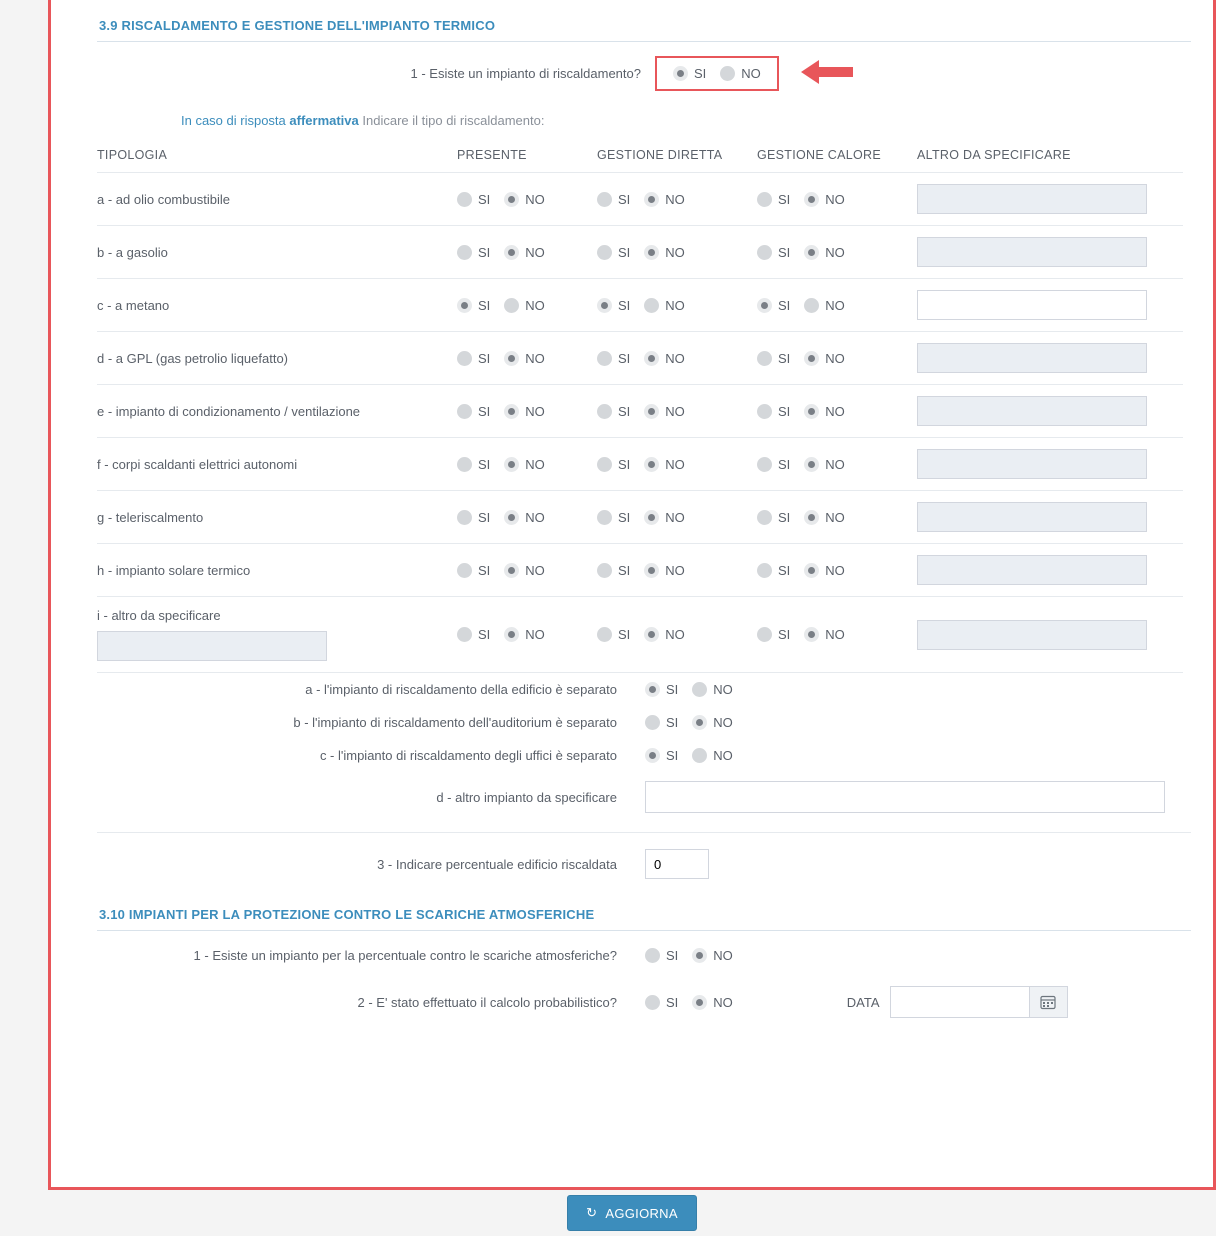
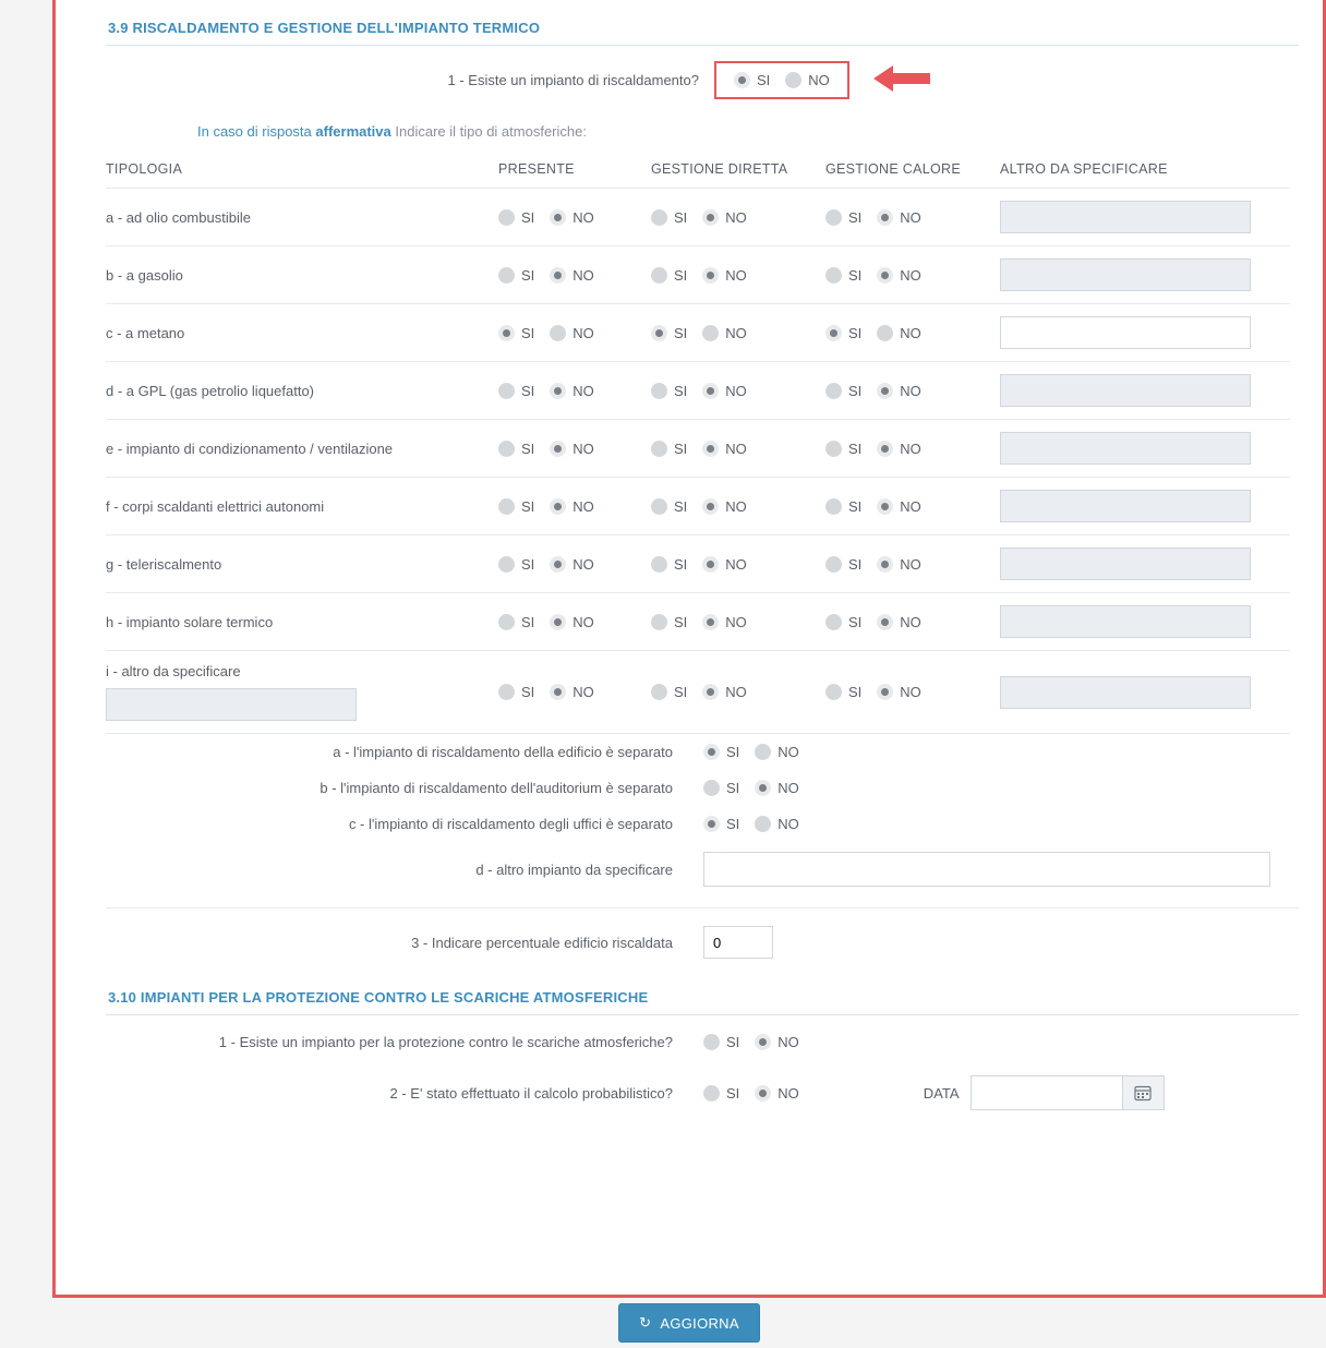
  3.9 RISCALDAMENTO E GESTIONE DELL'IMPIANTO TERMICO
  1 - Esiste un impianto di riscaldamento?
  SI
  NO
- In caso di risposta affermativa Indicare il tipo di riscaldamento:
+ In caso di risposta affermativa Indicare il tipo di atmosferiche:
  TIPOLOGIA	PRESENTE	GESTIONE DIRETTA	GESTIONE CALORE	ALTRO DA SPECIFICARE
  a - ad olio combustibile	SI NO	SI NO	SI NO
  b - a gasolio	SI NO	SI NO	SI NO
  c - a metano	SI NO	SI NO	SI NO
  d - a GPL (gas petrolio liquefatto)	SI NO	SI NO	SI NO
  e - impianto di condizionamento / ventilazione	SI NO	SI NO	SI NO
  f - corpi scaldanti elettrici autonomi	SI NO	SI NO	SI NO
  g - teleriscalmento	SI NO	SI NO	SI NO
  h - impianto solare termico	SI NO	SI NO	SI NO
  i - altro da specificare	SI NO	SI NO	SI NO
  a - l'impianto di riscaldamento della edificio è separato
  SI
  NO
  b - l'impianto di riscaldamento dell'auditorium è separato
  SI
  NO
  c - l'impianto di riscaldamento degli uffici è separato
  SI
  NO
  d - altro impianto da specificare
  3 - Indicare percentuale edificio riscaldata
  0
  3.10 IMPIANTI PER LA PROTEZIONE CONTRO LE SCARICHE ATMOSFERICHE
- 1 - Esiste un impianto per la percentuale contro le scariche atmosferiche?
+ 1 - Esiste un impianto per la protezione contro le scariche atmosferiche?
  SI
  NO
  2 - E' stato effettuato il calcolo probabilistico?
  SI
  NO
  DATA
  ↻
  AGGIORNA
